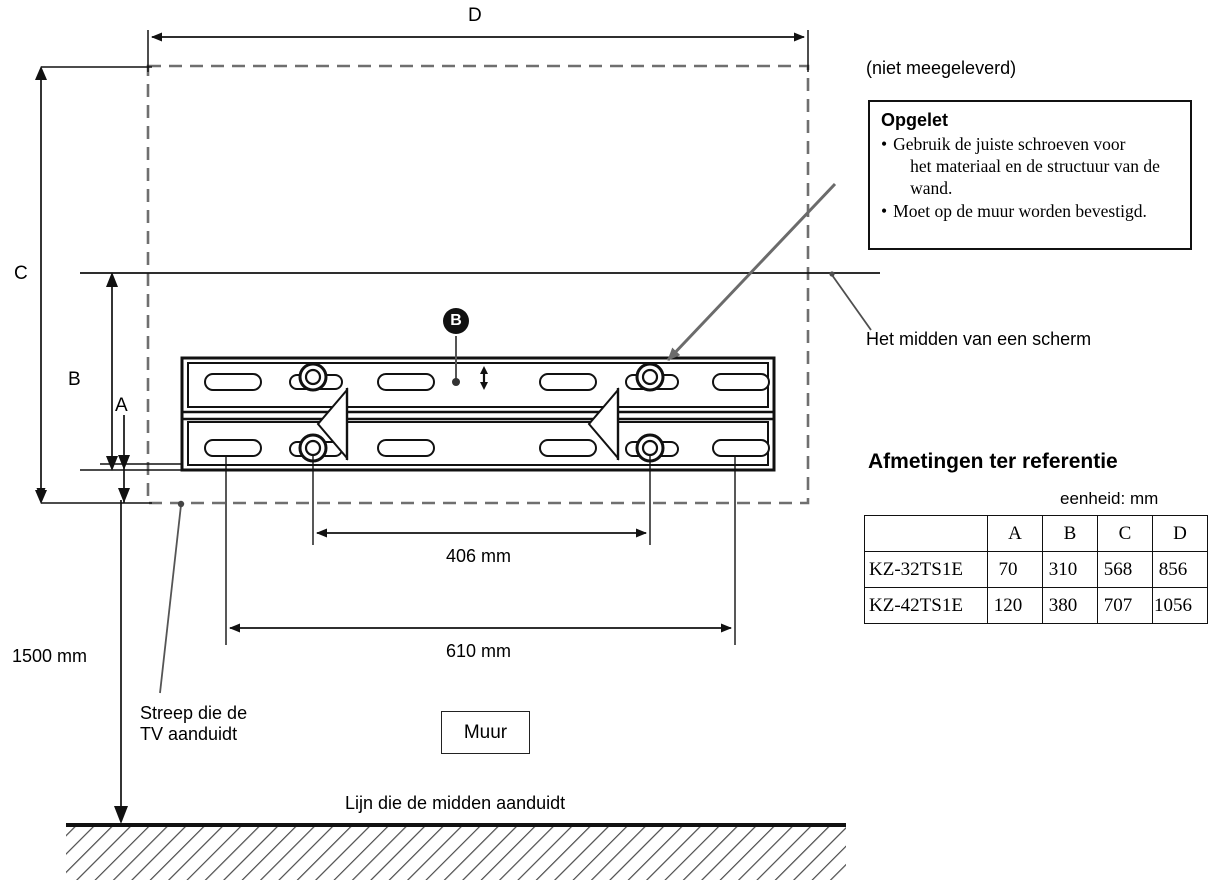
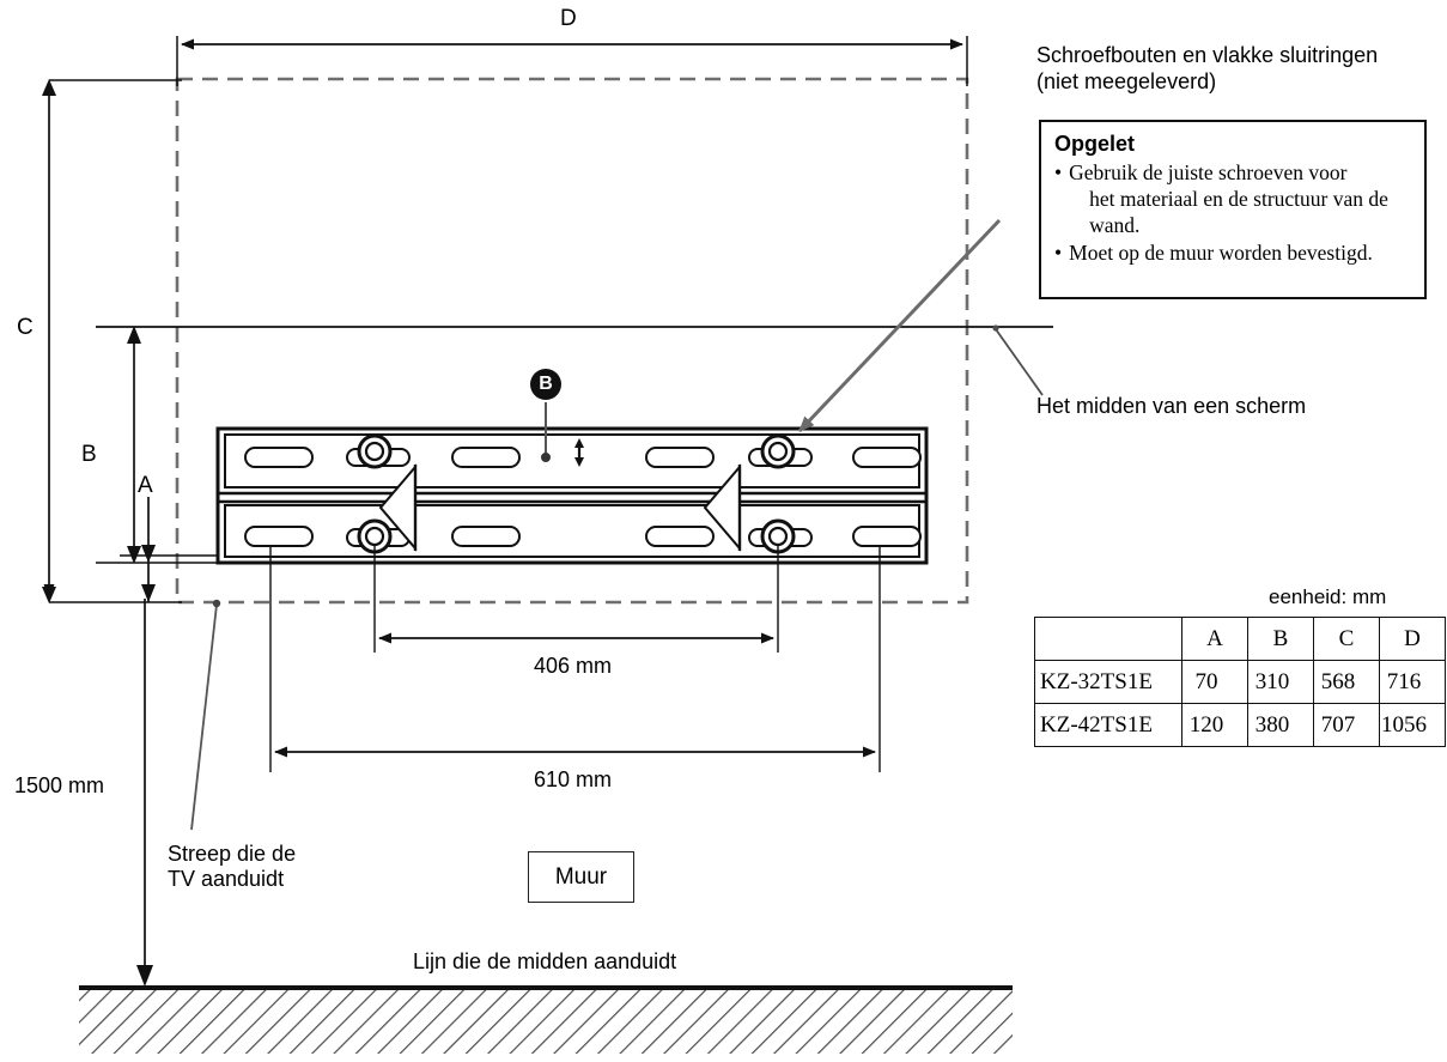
  D
  C
  B
  A
  B
+ Schroefbouten en vlakke sluitringen
  (niet meegeleverd)
  Opgelet
  •
  Gebruik de juiste schroeven voor
  het materiaal en de structuur van de
  wand.
  •
  Moet op de muur worden bevestigd.
  Het midden van een scherm
  406 mm
  610 mm
  1500 mm
  Streep die de
  TV aanduidt
  Muur
  Lijn die de midden aanduidt
- Afmetingen ter referentie
  eenheid: mm
  	A	B	C	D
- KZ-32TS1E	70	310	568	856
+ KZ-32TS1E	70	310	568	716
  KZ-42TS1E	120	380	707	1056
